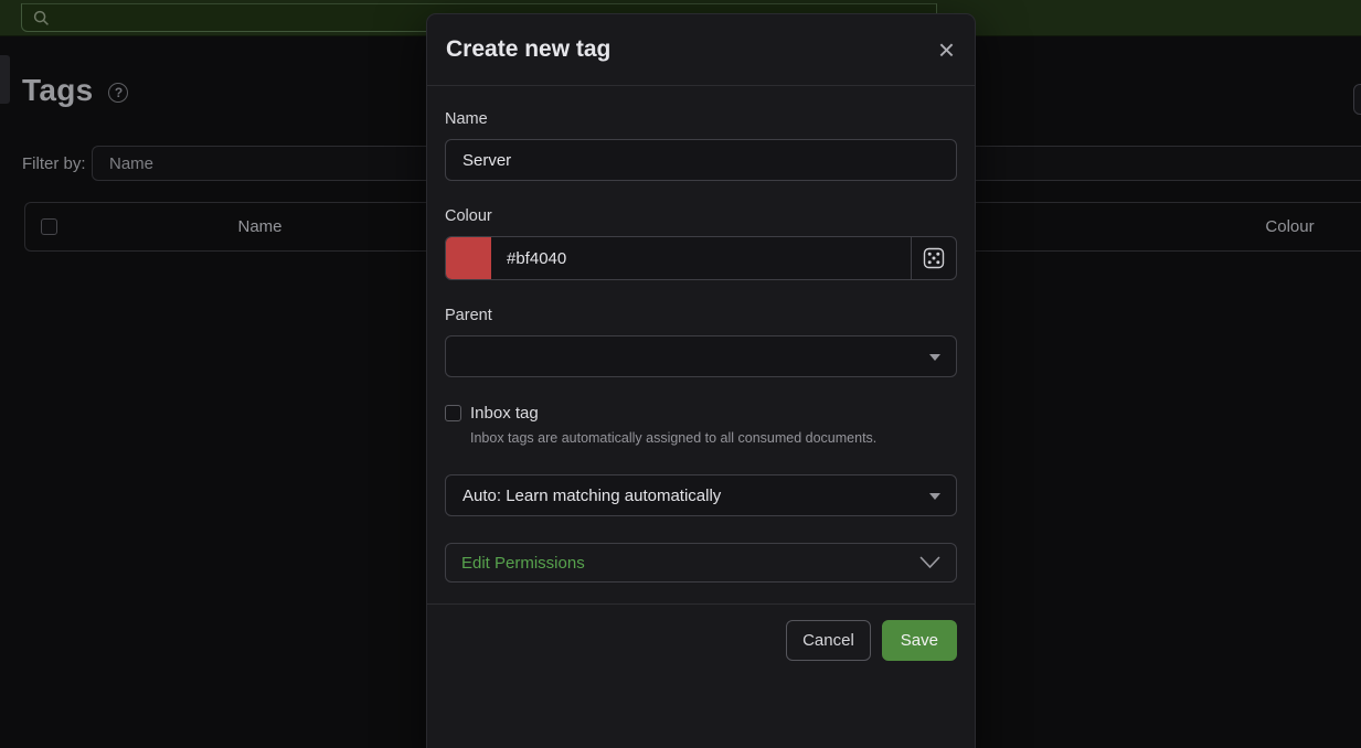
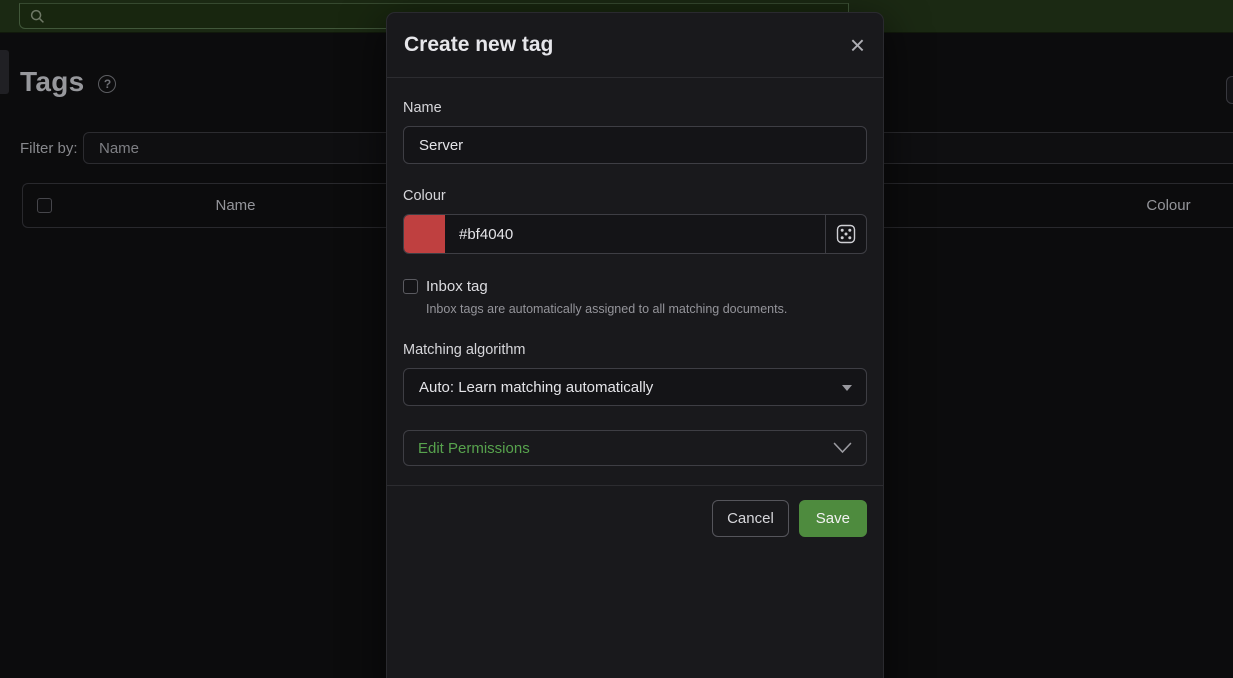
  Tags
  ?
  Filter by:
  Name
  Name
  Colour
  Create new tag
  ×
  Name
  Server
  Colour
  #bf4040
- Parent
  Inbox tag
- Inbox tags are automatically assigned to all consumed documents.
+ Inbox tags are automatically assigned to all matching documents.
+ Matching algorithm
  Auto: Learn matching automatically
  Edit Permissions
  Cancel
  Save
